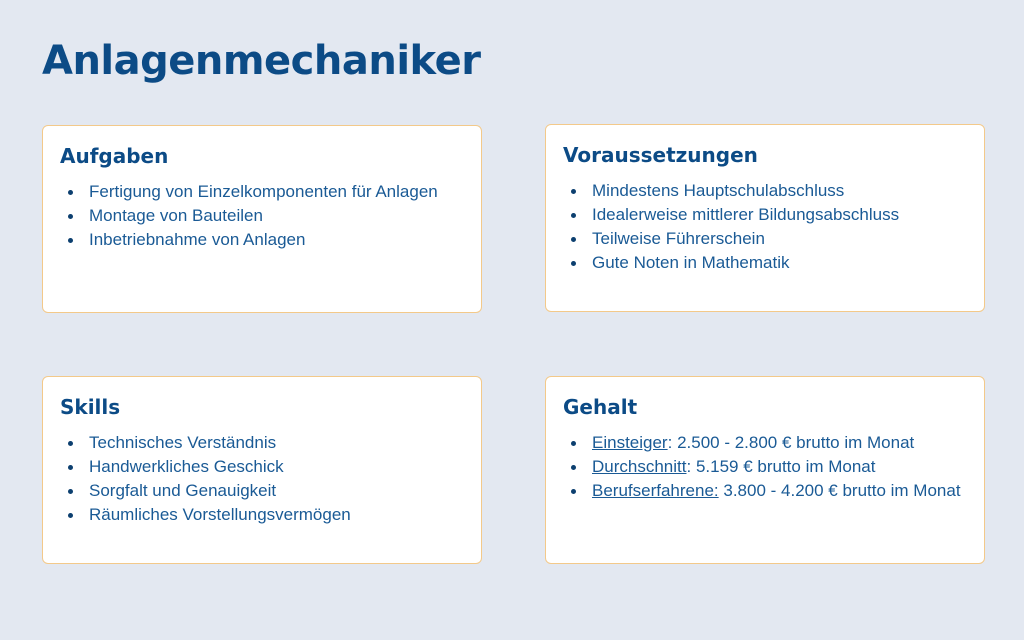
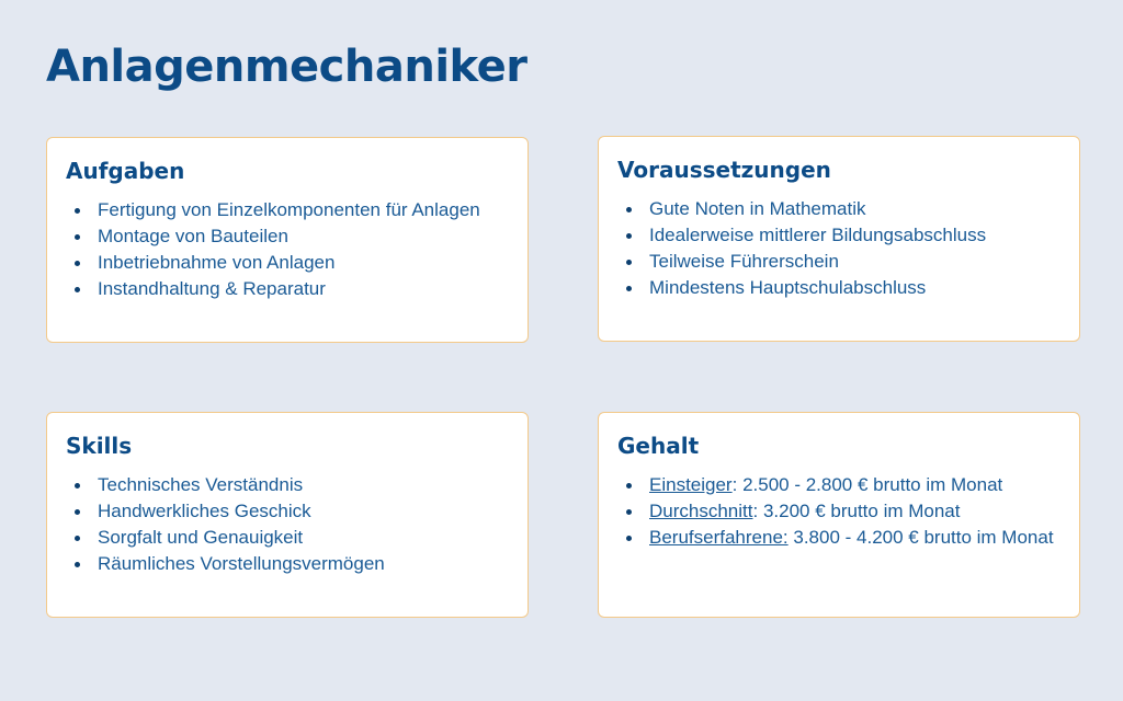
  Anlagenmechaniker
  Aufgaben
  Fertigung von Einzelkomponenten für Anlagen
  Montage von Bauteilen
  Inbetriebnahme von Anlagen
+ Instandhaltung & Reparatur
  Voraussetzungen
- Mindestens Hauptschulabschluss
+ Gute Noten in Mathematik
  Idealerweise mittlerer Bildungsabschluss
  Teilweise Führerschein
- Gute Noten in Mathematik
+ Mindestens Hauptschulabschluss
  Skills
  Technisches Verständnis
  Handwerkliches Geschick
  Sorgfalt und Genauigkeit
  Räumliches Vorstellungsvermögen
  Gehalt
  Einsteiger: 2.500 - 2.800 € brutto im Monat
- Durchschnitt: 5.159 € brutto im Monat
+ Durchschnitt: 3.200 € brutto im Monat
  Berufserfahrene: 3.800 - 4.200 € brutto im Monat
